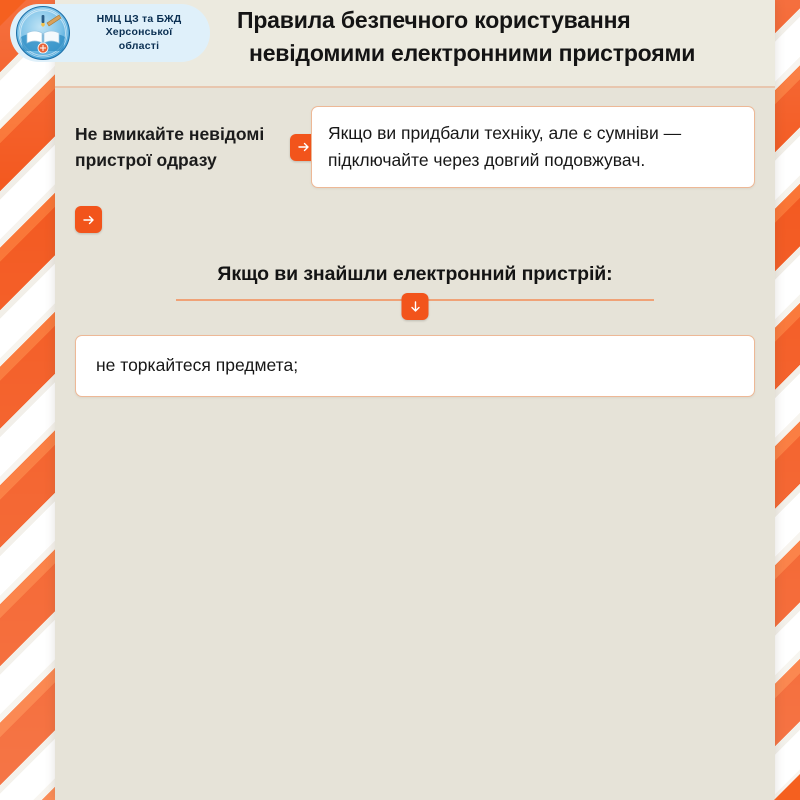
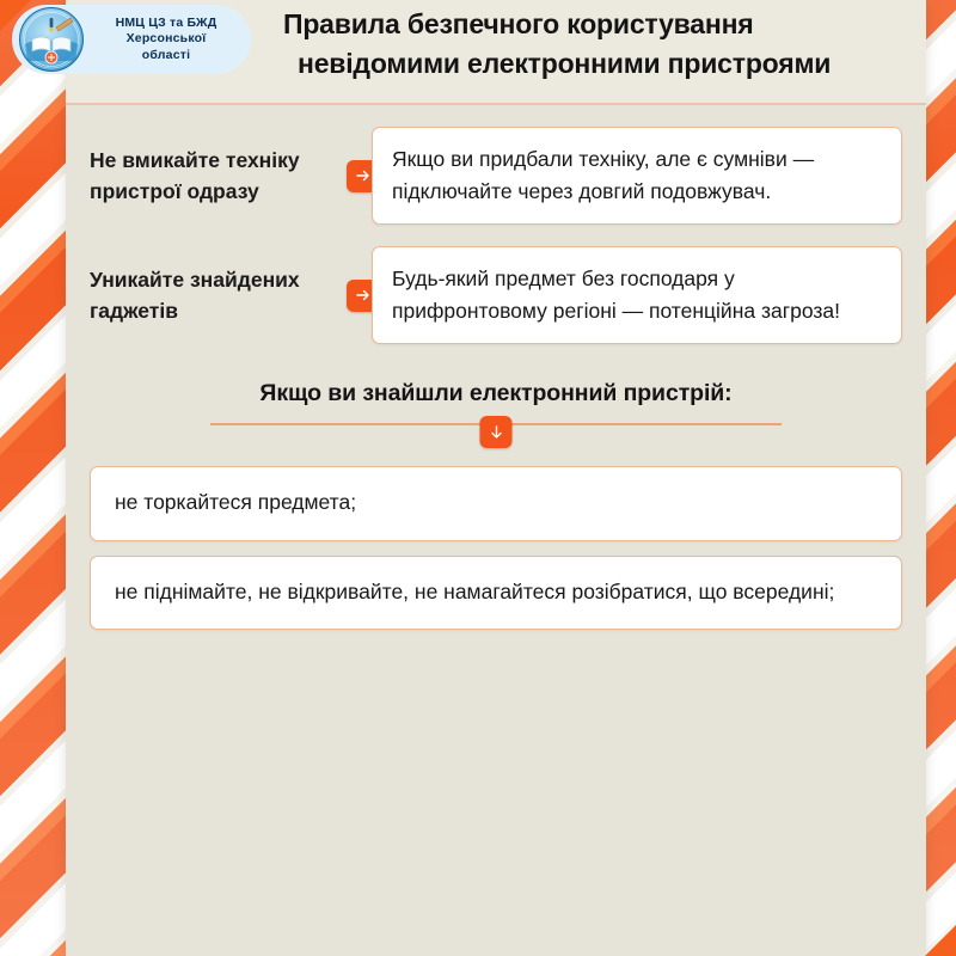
  НМЦ ЦЗ та БЖД
  Херсонської
  області
  Правила безпечного користування
  невідомими електронними пристроями
- Не вмикайте невідомі пристрої одразу
+ Не вмикайте техніку пристрої одразу
  Якщо ви придбали техніку, але є сумніви — підключайте через довгий подовжувач.
+ Уникайте знайдених гаджетів
+ Будь-який предмет без господаря у прифронтовому регіоні — потенційна загроза!
  Якщо ви знайшли електронний пристрій:
  не торкайтеся предмета;
+ не піднімайте, не відкривайте, не намагайтеся розібратися, що всередині;
